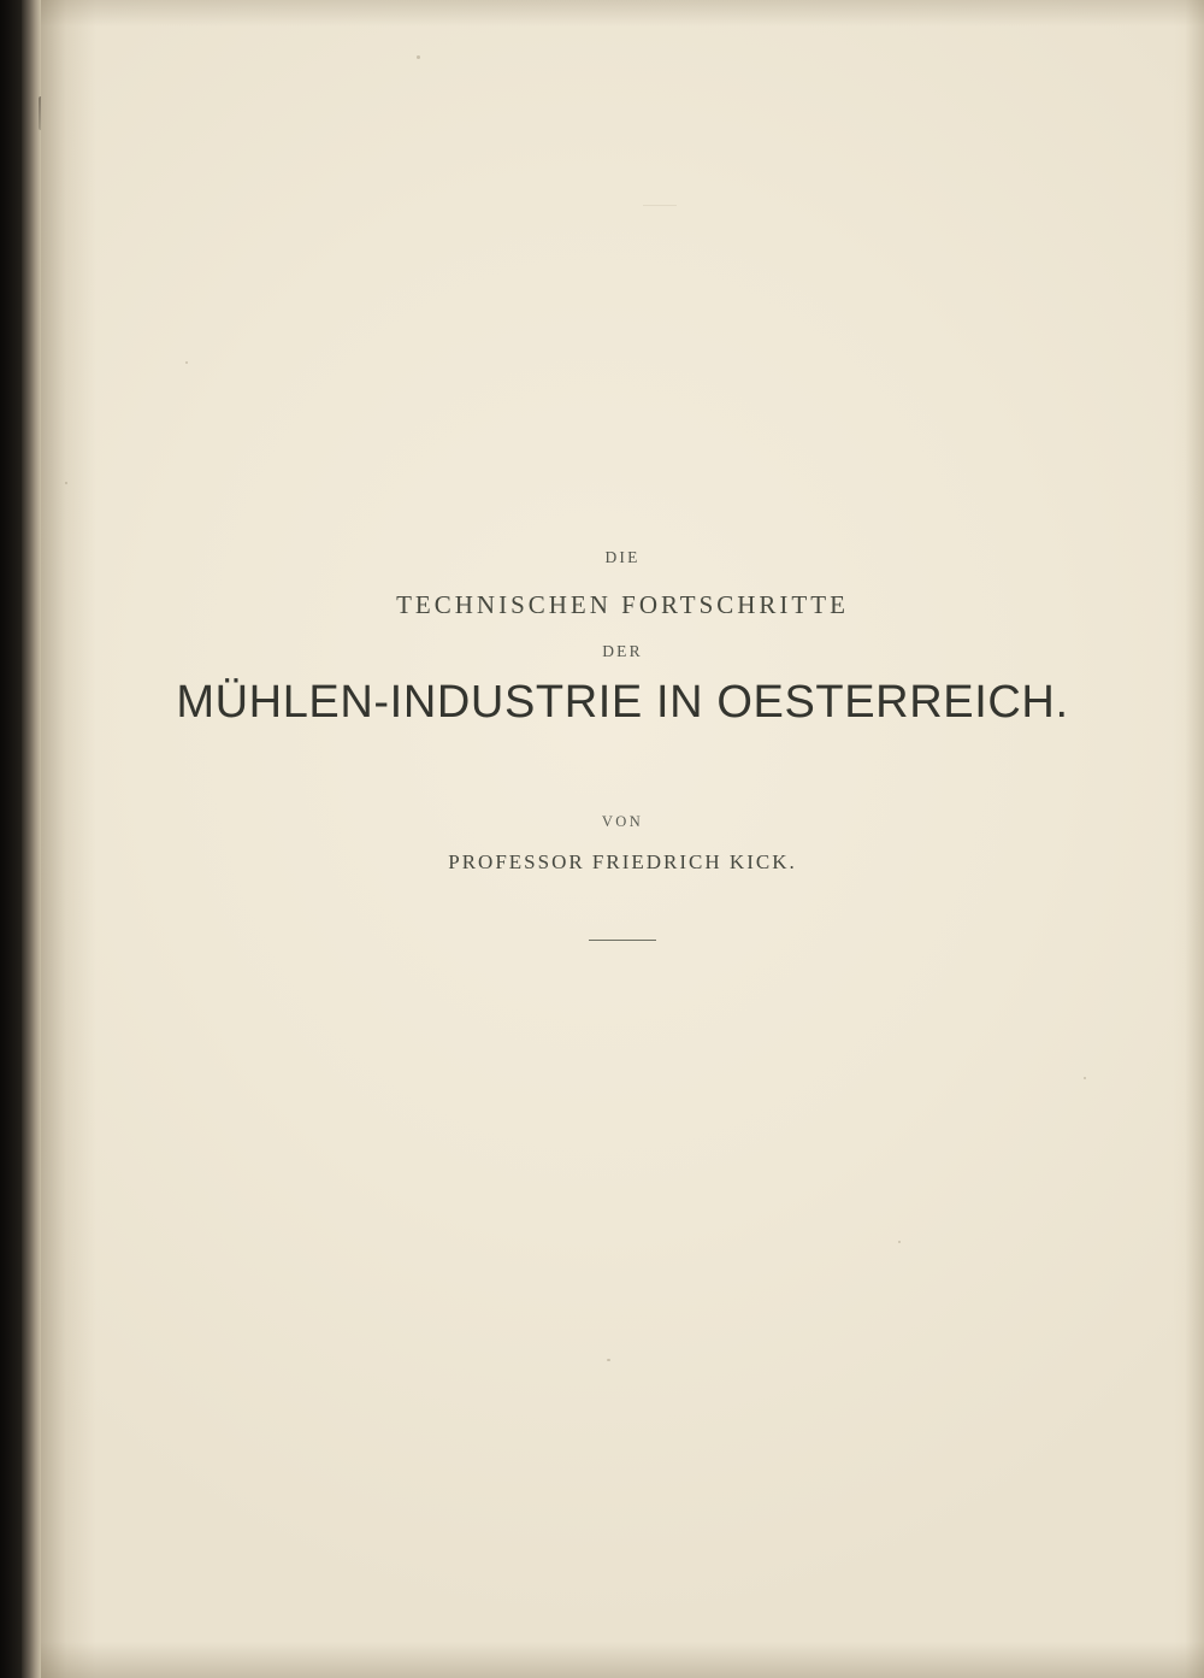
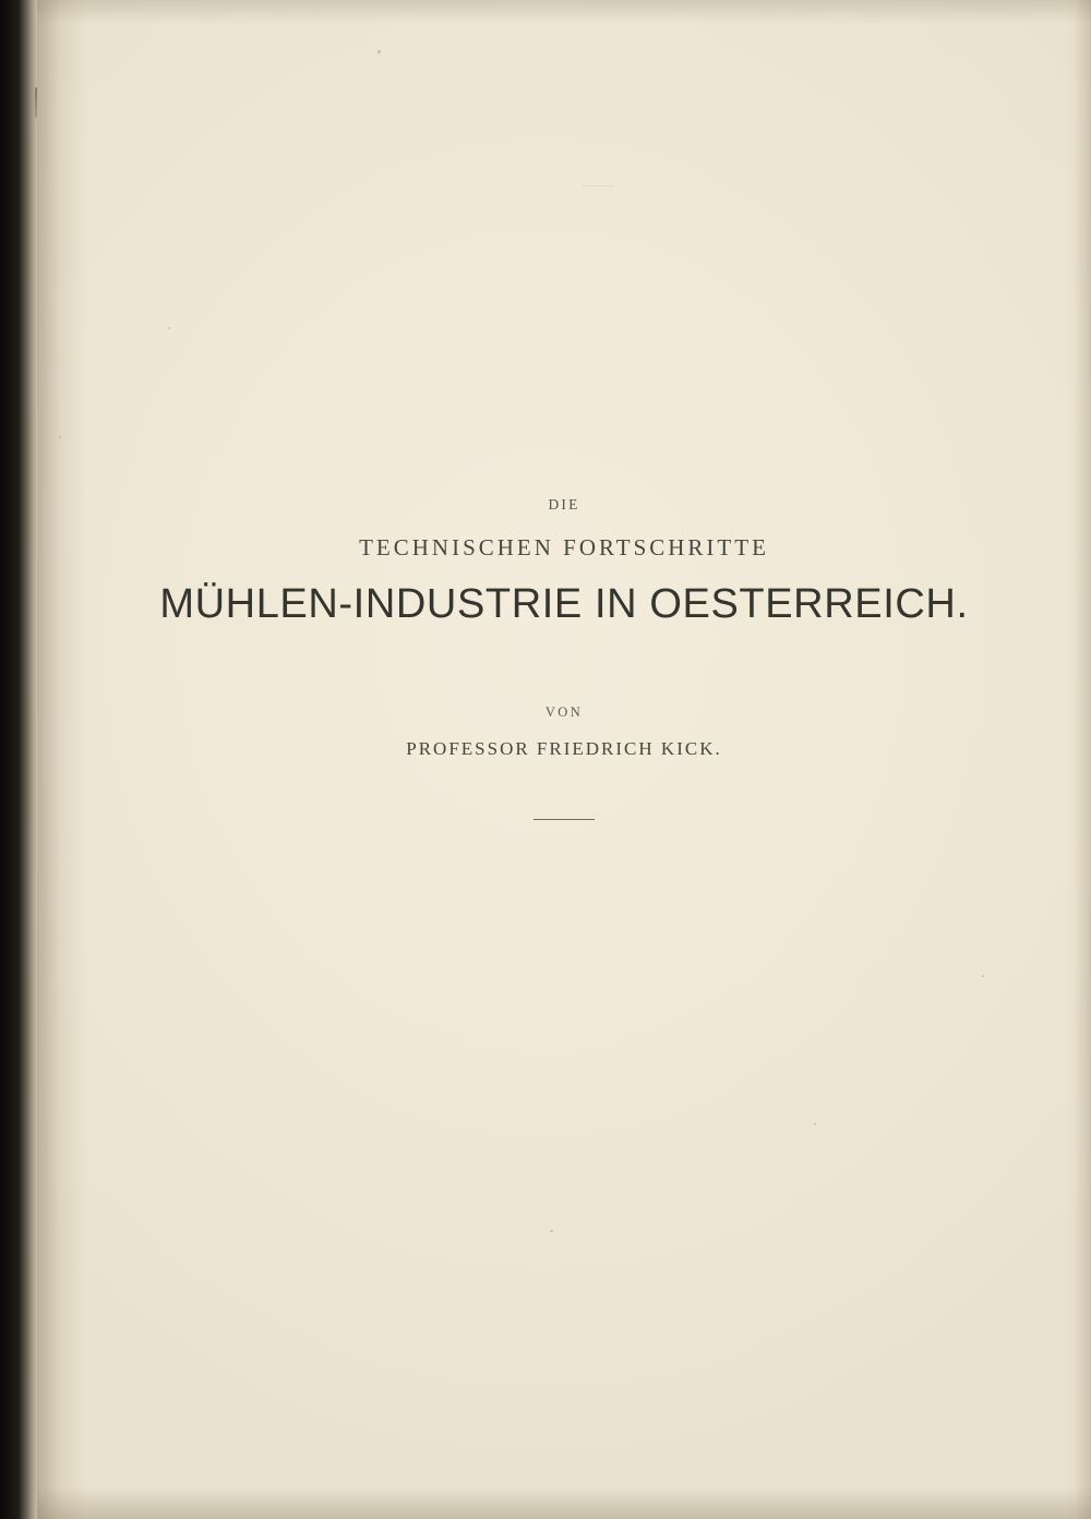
  DIE
  TECHNISCHEN FORTSCHRITTE
- DER
  MÜHLEN-INDUSTRIE IN OESTERREICH.
  VON
  PROFESSOR FRIEDRICH KICK.
